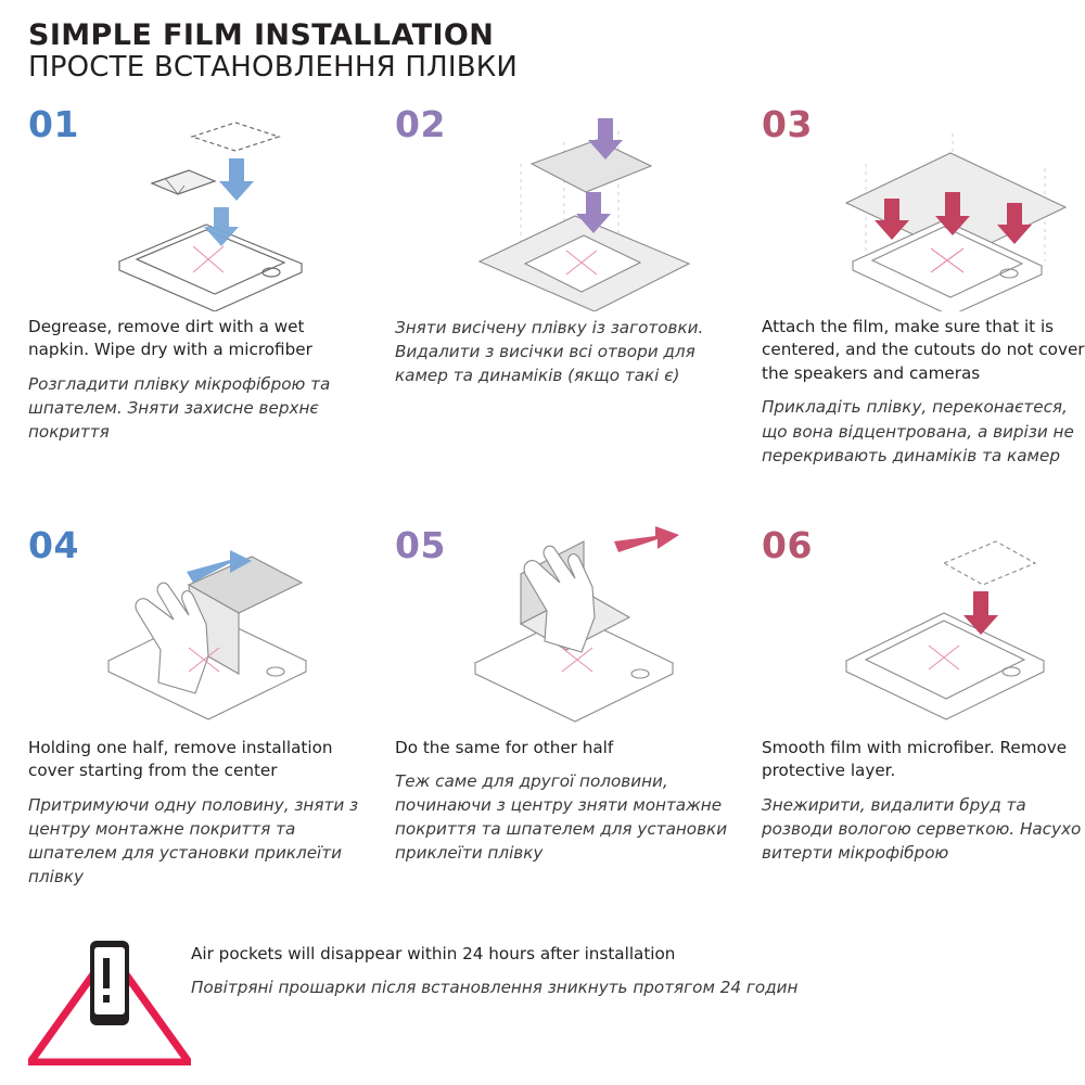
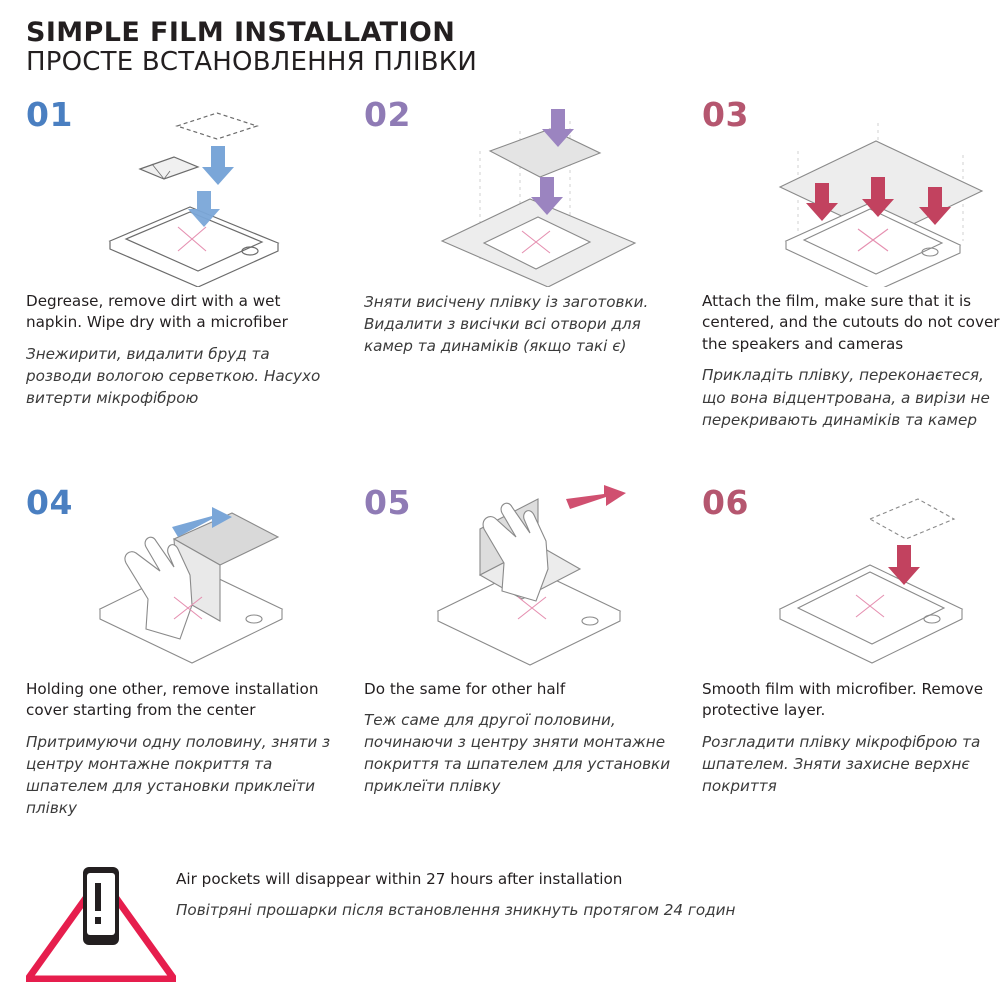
  SIMPLE FILM INSTALLATION
  ПРОСТЕ ВСТАНОВЛЕННЯ ПЛІВКИ
  01
  Degrease, remove dirt with a wet napkin. Wipe dry with a microfiber
- Розгладити плівку мікрофіброю та шпателем. Зняти захисне верхнє покриття
+ Знежирити, видалити бруд та розводи вологою серветкою. Насухо витерти мікрофіброю
  02
  Зняти висічену плівку із заготовки. Видалити з висічки всі отвори для камер та динаміків (якщо такі є)
  03
  Attach the film, make sure that it is centered, and the cutouts do not cover the speakers and cameras
  Прикладіть плівку, переконаєтеся, що вона відцентрована, а вирізи не перекривають динаміків та камер
  04
- Holding one half, remove installation cover starting from the center
+ Holding one other, remove installation cover starting from the center
  Притримуючи одну половину, зняти з центру монтажне покриття та шпателем для установки приклеїти плівку
  05
  Do the same for other half
  Теж саме для другої половини, починаючи з центру зняти монтажне покриття та шпателем для установки приклеїти плівку
  06
  Smooth film with microfiber. Remove protective layer.
- Знежирити, видалити бруд та розводи вологою серветкою. Насухо витерти мікрофіброю
+ Розгладити плівку мікрофіброю та шпателем. Зняти захисне верхнє покриття
- Air pockets will disappear within 24 hours after installation
+ Air pockets will disappear within 27 hours after installation
  Повітряні прошарки після встановлення зникнуть протягом 24 годин
